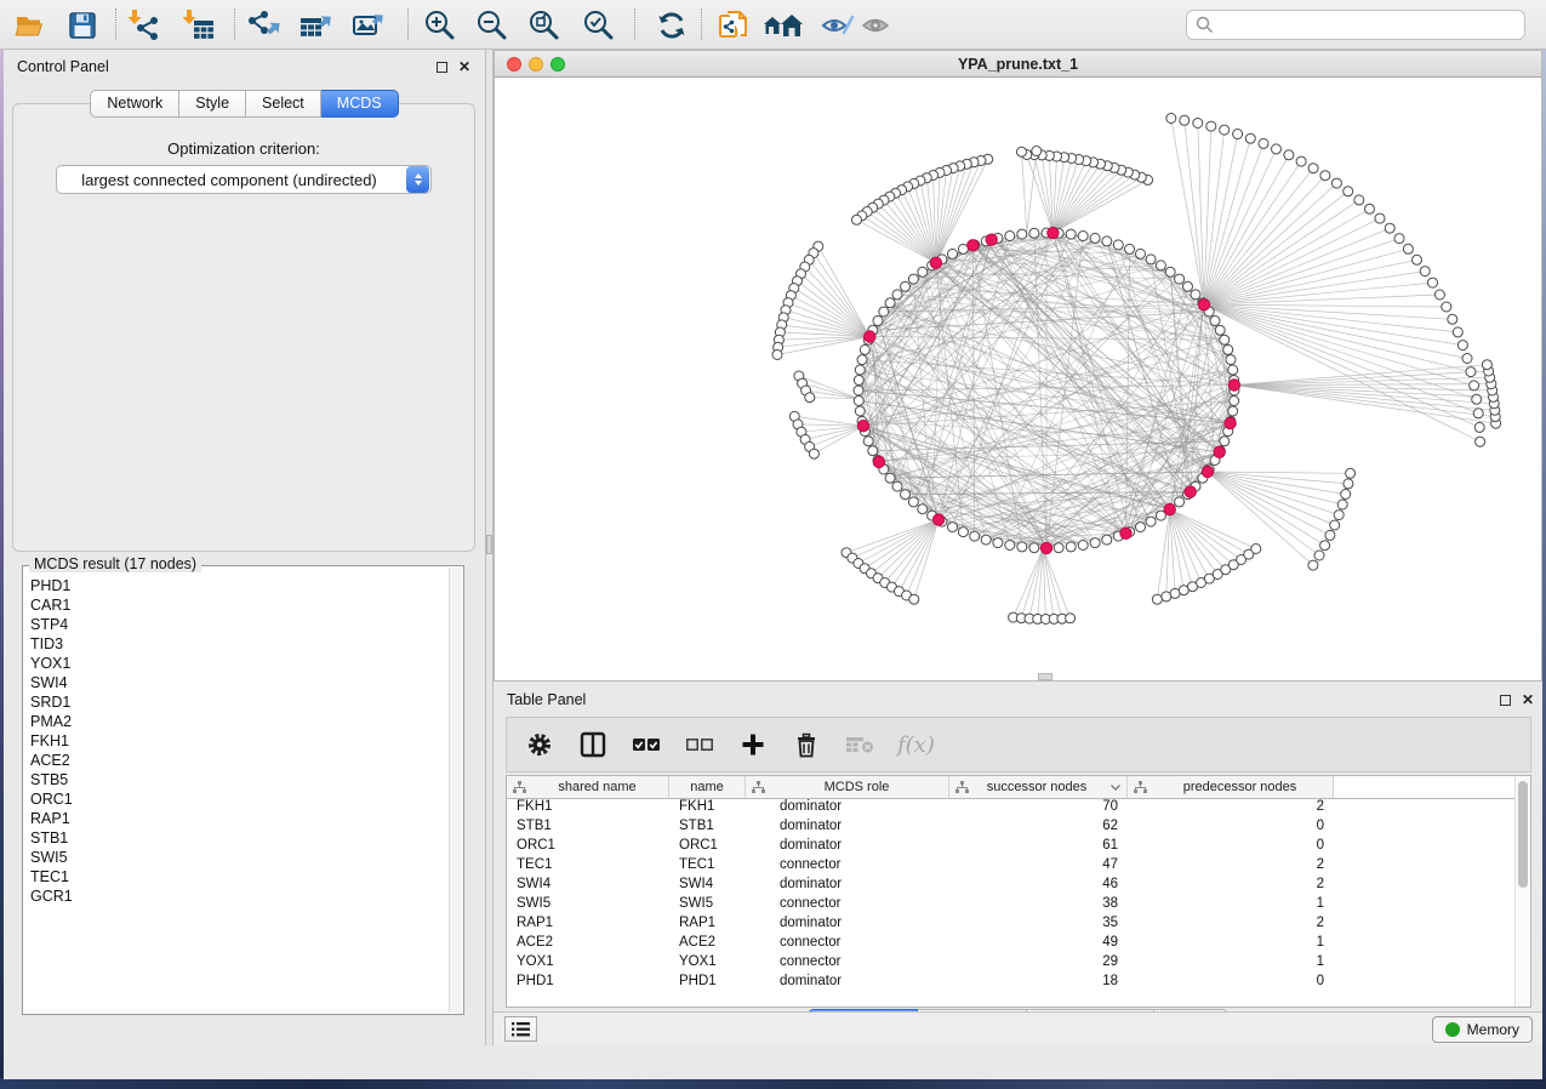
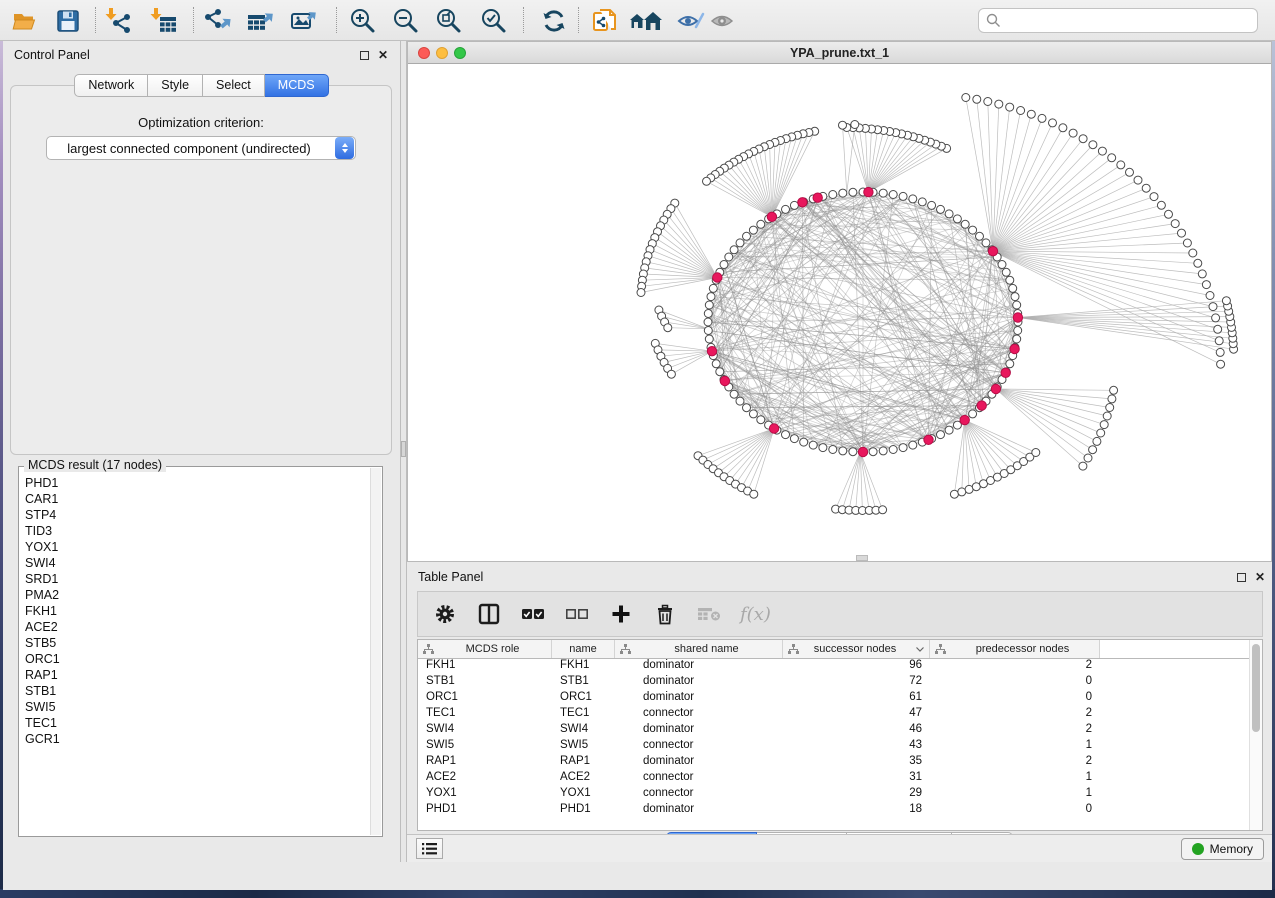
  Control Panel
  ✕
  Network
  Style
  Select
  MCDS
  Optimization criterion:
  largest connected component (undirected)
  MCDS result (17 nodes)
  PHD1
  CAR1
  STP4
  TID3
  YOX1
  SWI4
  SRD1
  PMA2
  FKH1
  ACE2
  STB5
  ORC1
  RAP1
  STB1
  SWI5
  TEC1
  GCR1
  YPA_prune.txt_1
  Table Panel
  ✕
  f(x)
- shared name
+ MCDS role
  name
- MCDS role
+ shared name
  successor nodes
  predecessor nodes
  FKH1
  FKH1
  dominator
- 70
+ 96
  2
  STB1
  STB1
  dominator
- 62
+ 72
  0
  ORC1
  ORC1
  dominator
  61
  0
  TEC1
  TEC1
  connector
  47
  2
  SWI4
  SWI4
  dominator
  46
  2
  SWI5
  SWI5
  connector
- 38
+ 43
  1
  RAP1
  RAP1
  dominator
  35
  2
  ACE2
  ACE2
  connector
- 49
+ 31
  1
  YOX1
  YOX1
  connector
  29
  1
  PHD1
  PHD1
  dominator
  18
  0
  Memory
